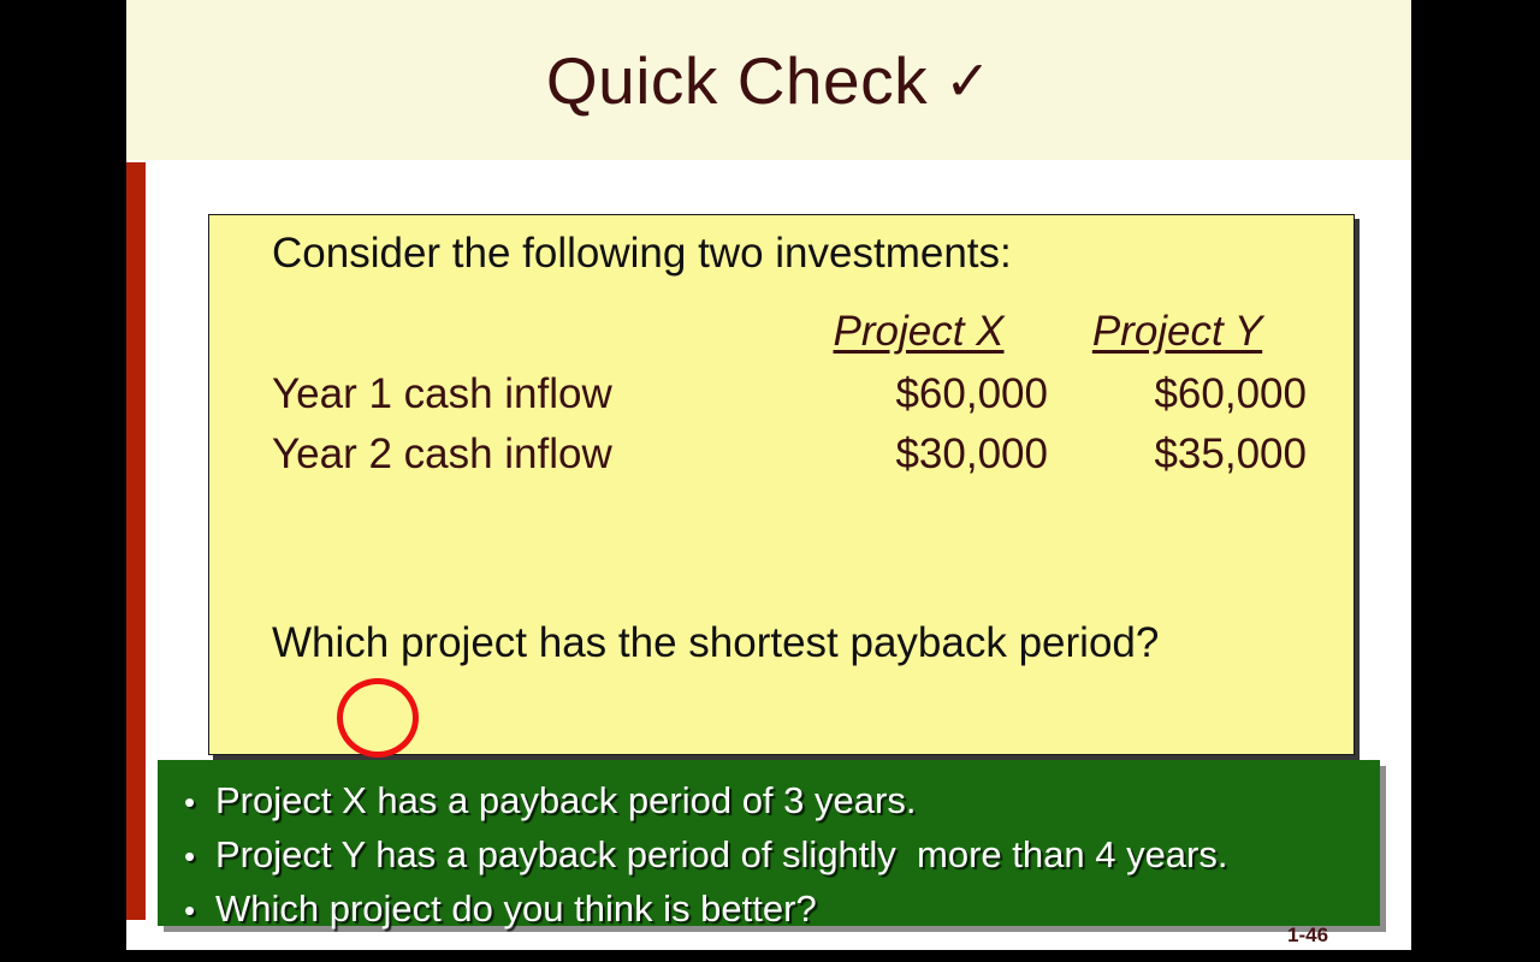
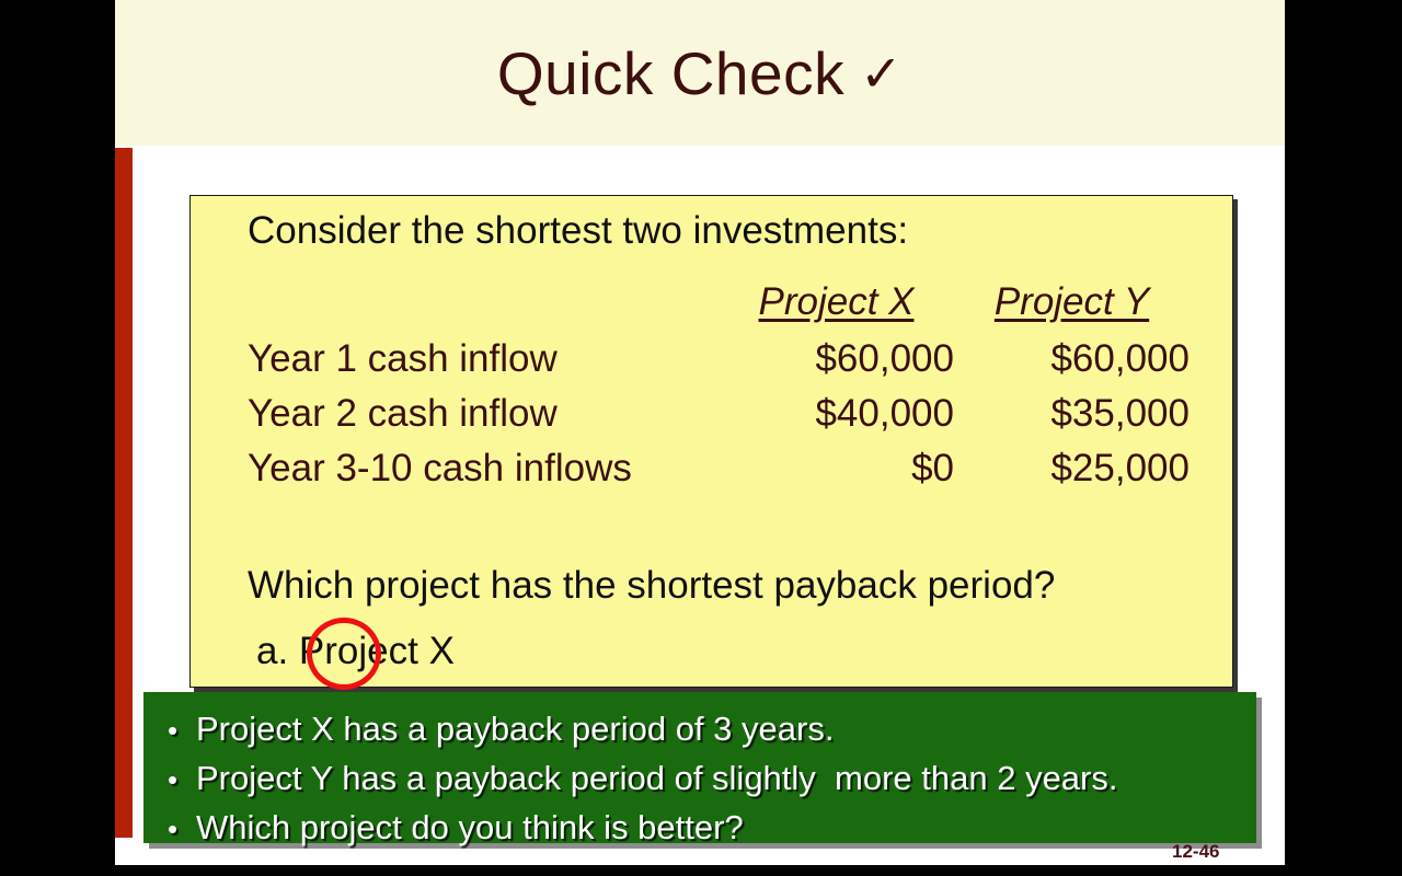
  Quick Check
  ✓
- Consider the following two investments:
+ Consider the shortest two investments:
  	Project X	Project Y
  Year 1 cash inflow	$60,000	$60,000
- Year 2 cash inflow	$30,000	$35,000
+ Year 2 cash inflow	$40,000	$35,000
+ Year 3-10 cash inflows	$0	$25,000
  Which project has the shortest payback period?
+ a. Project X
  •
  Project X has a payback period of 3 years.
  •
- Project Y has a payback period of slightly more than 4 years.
+ Project Y has a payback period of slightly more than 2 years.
  •
  Which project do you think is better?
- 1-46
+ 12-46
